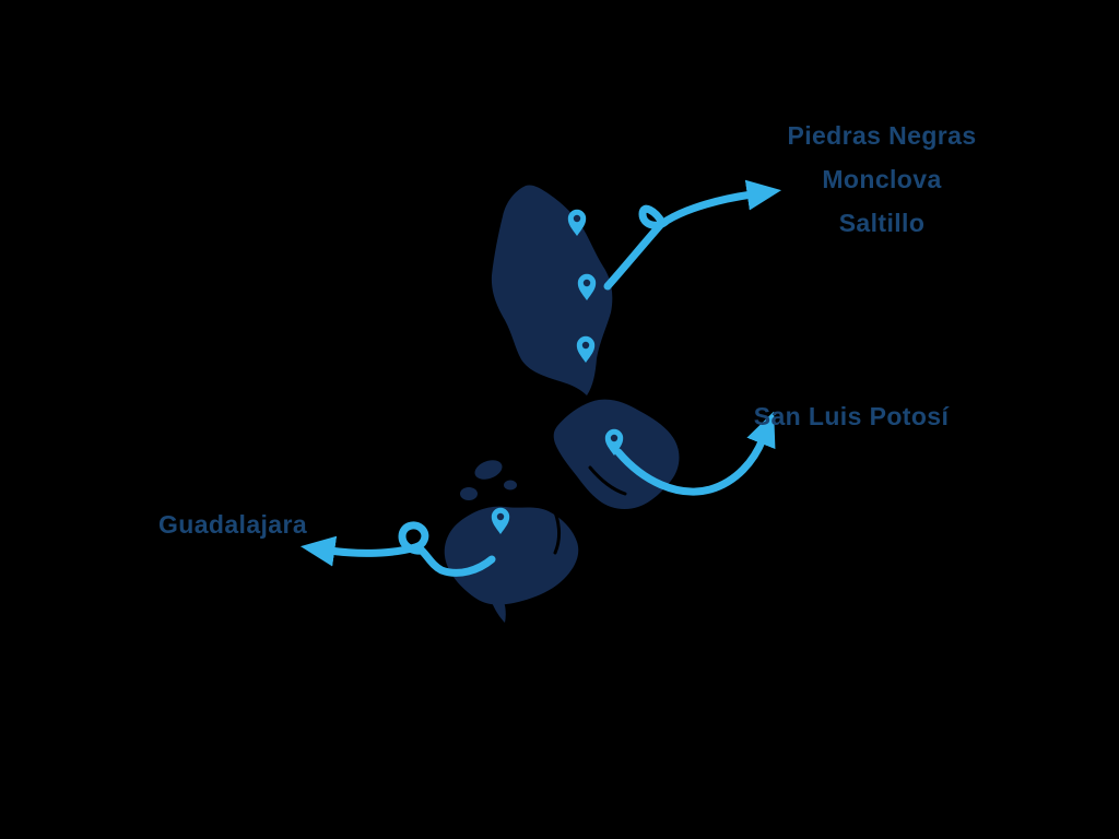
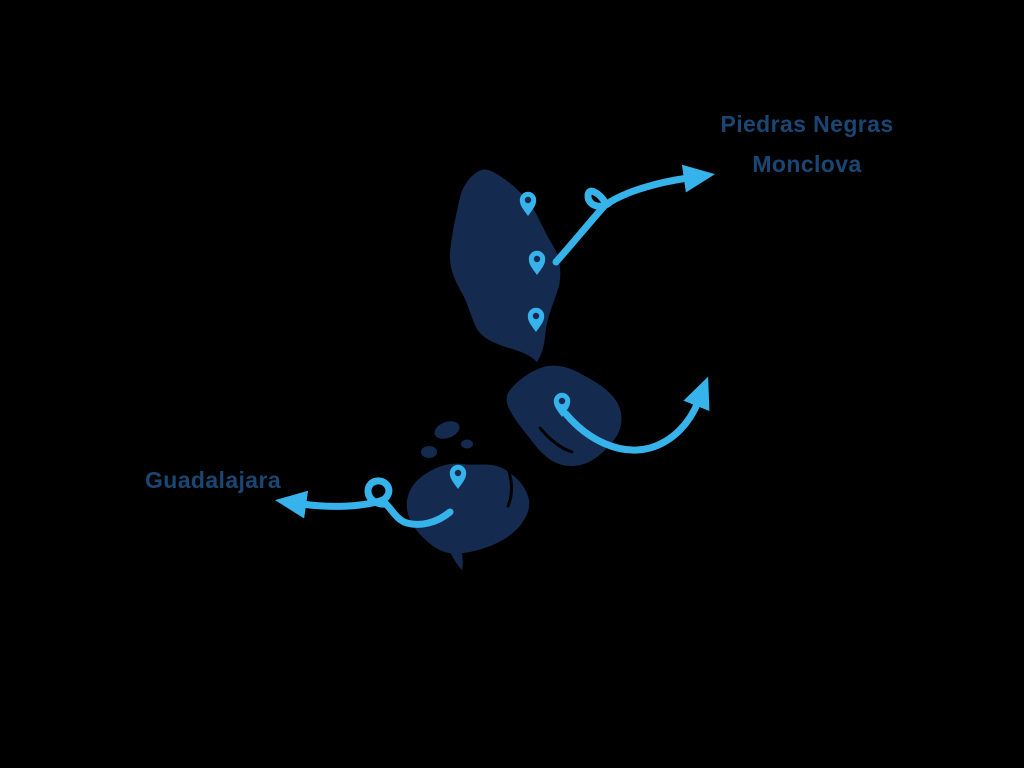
  Piedras Negras
  Monclova
- Saltillo
- San Luis Potosí
  Guadalajara
